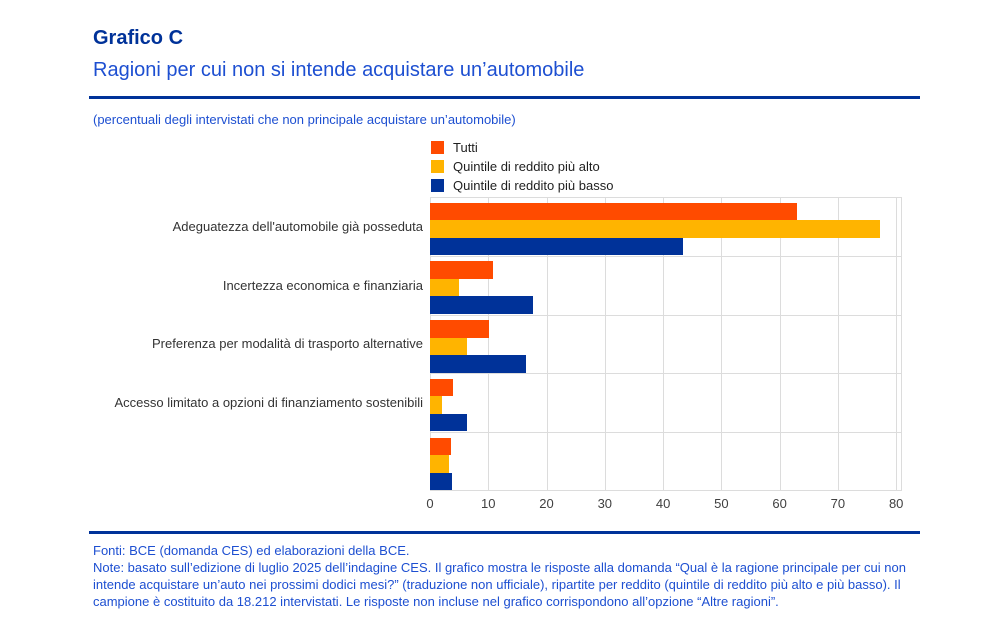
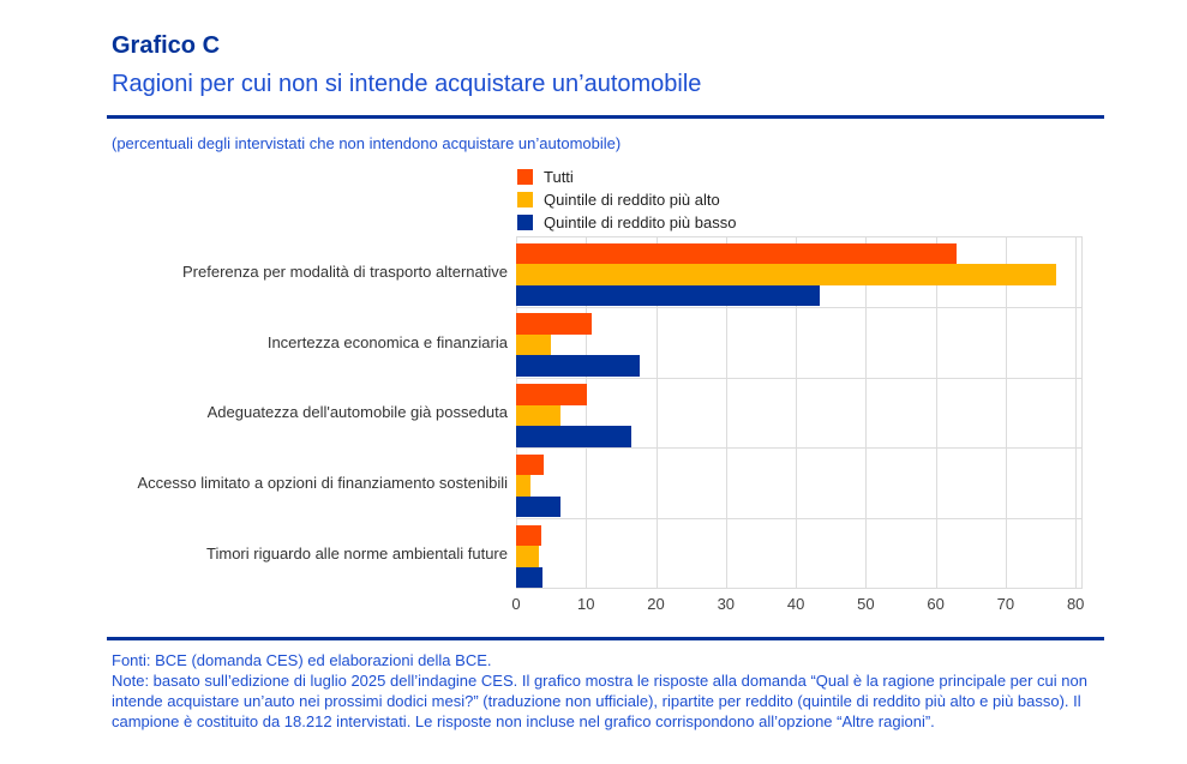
  Grafico C
  Ragioni per cui non si intende acquistare un’automobile
- (percentuali degli intervistati che non principale acquistare un’automobile)
+ (percentuali degli intervistati che non intendono acquistare un’automobile)
  Tutti
  Quintile di reddito più alto
  Quintile di reddito più basso
- Adeguatezza dell'automobile già posseduta
+ Preferenza per modalità di trasporto alternative
  Incertezza economica e finanziaria
- Preferenza per modalità di trasporto alternative
+ Adeguatezza dell'automobile già posseduta
  Accesso limitato a opzioni di finanziamento sostenibili
+ Timori riguardo alle norme ambientali future
  0
  10
  20
  30
  40
  50
  60
  70
  80
  Fonti: BCE (domanda CES) ed elaborazioni della BCE.
  Note: basato sull’edizione di luglio 2025 dell’indagine CES. Il grafico mostra le risposte alla domanda “Qual è la ragione principale per cui non intende acquistare un’auto nei prossimi dodici mesi?” (traduzione non ufficiale), ripartite per reddito (quintile di reddito più alto e più basso). Il campione è costituito da 18.212 intervistati. Le risposte non incluse nel grafico corrispondono all’opzione “Altre ragioni”.
